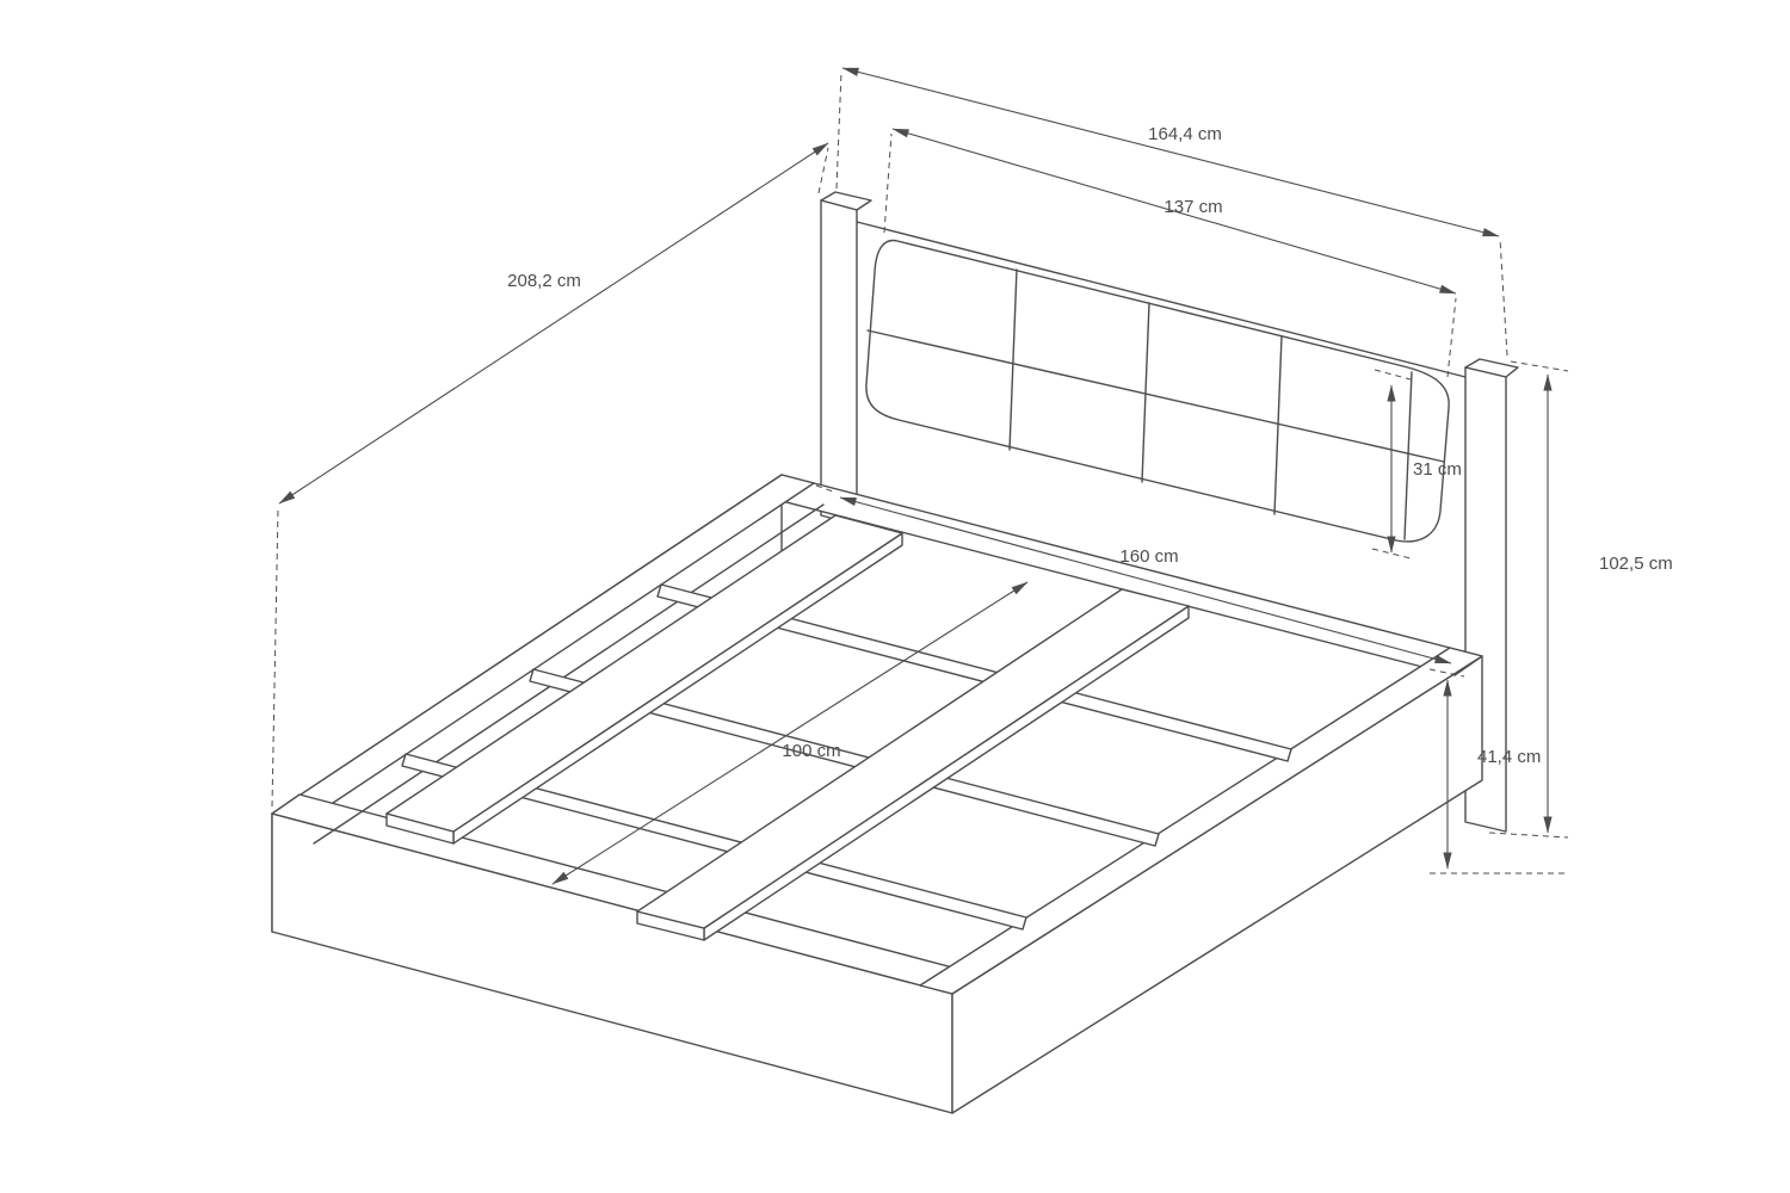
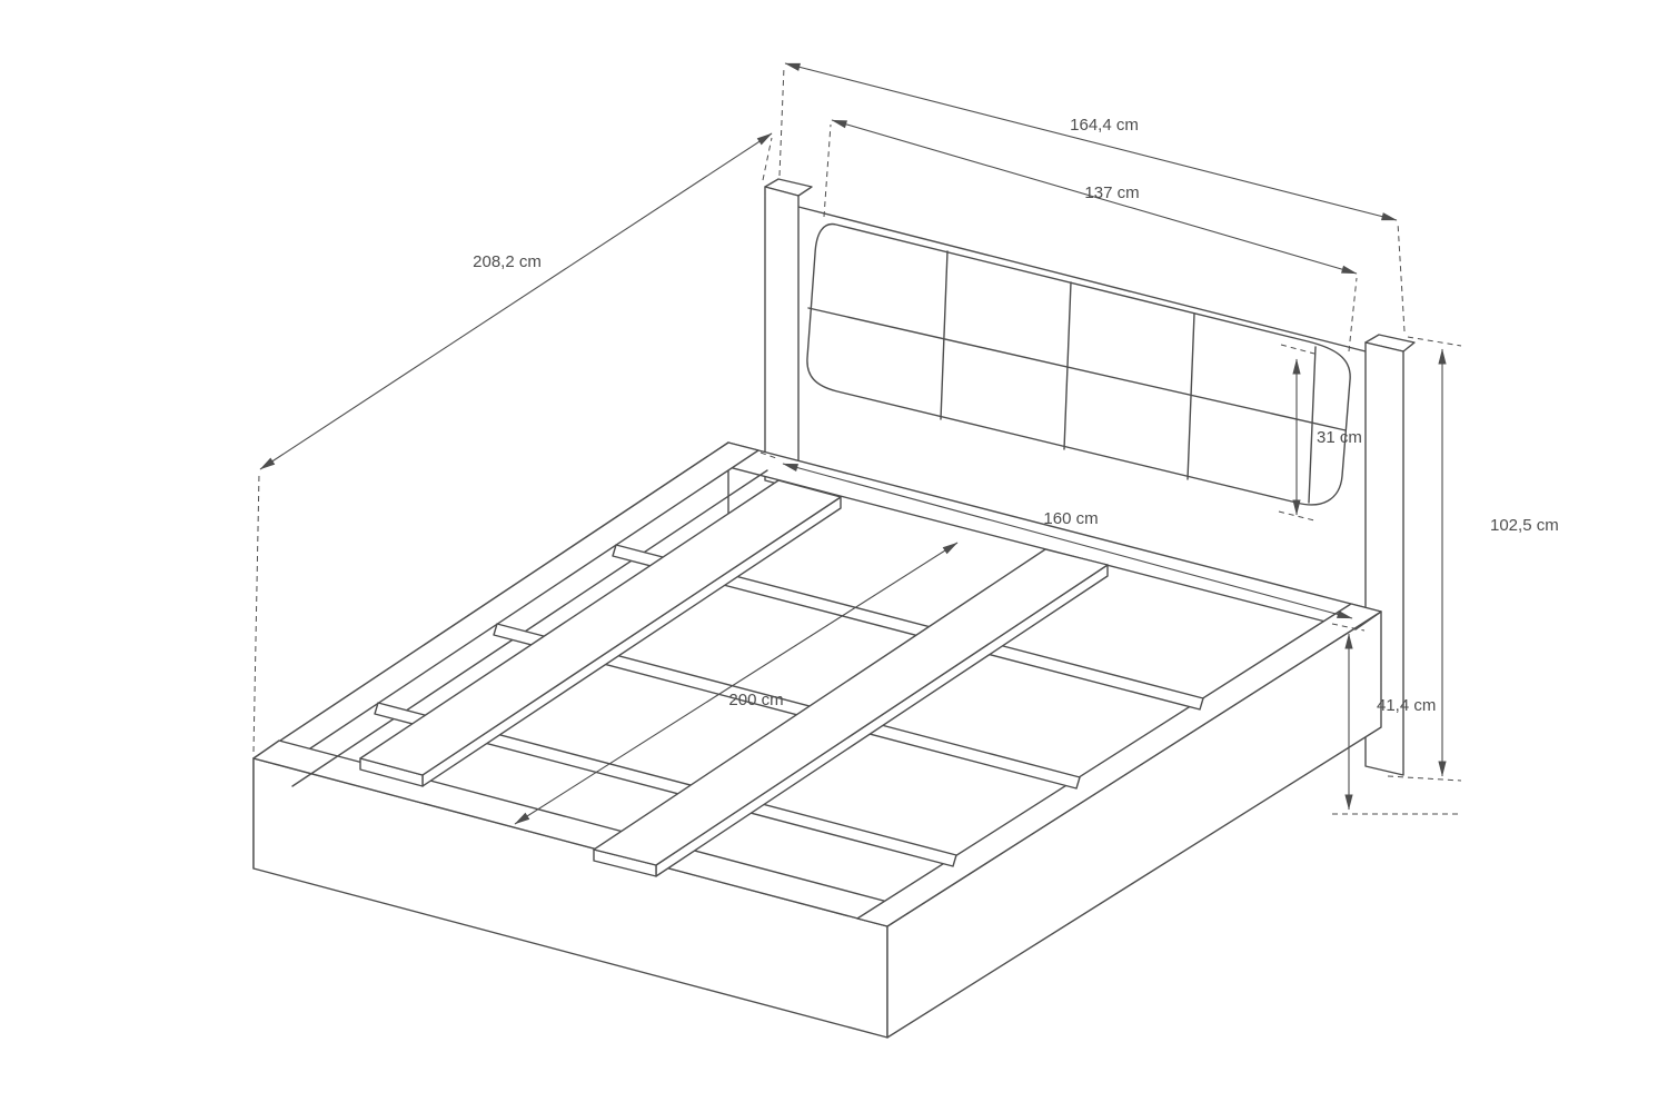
  164,4 cm
  137 cm
  208,2 cm
  31 cm
  160 cm
- 100 cm
+ 200 cm
  102,5 cm
  41,4 cm
